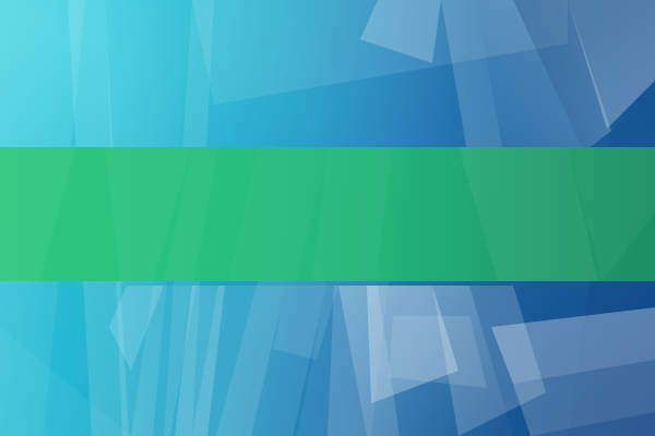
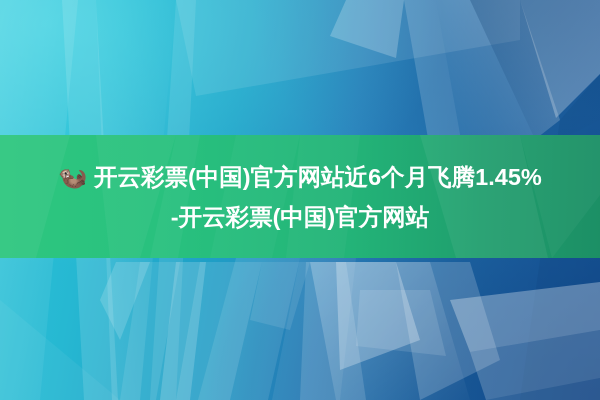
+ 🦦 开云彩票(中国)官方网站近6个月飞腾1.45%
+ -开云彩票(中国)官方网站
